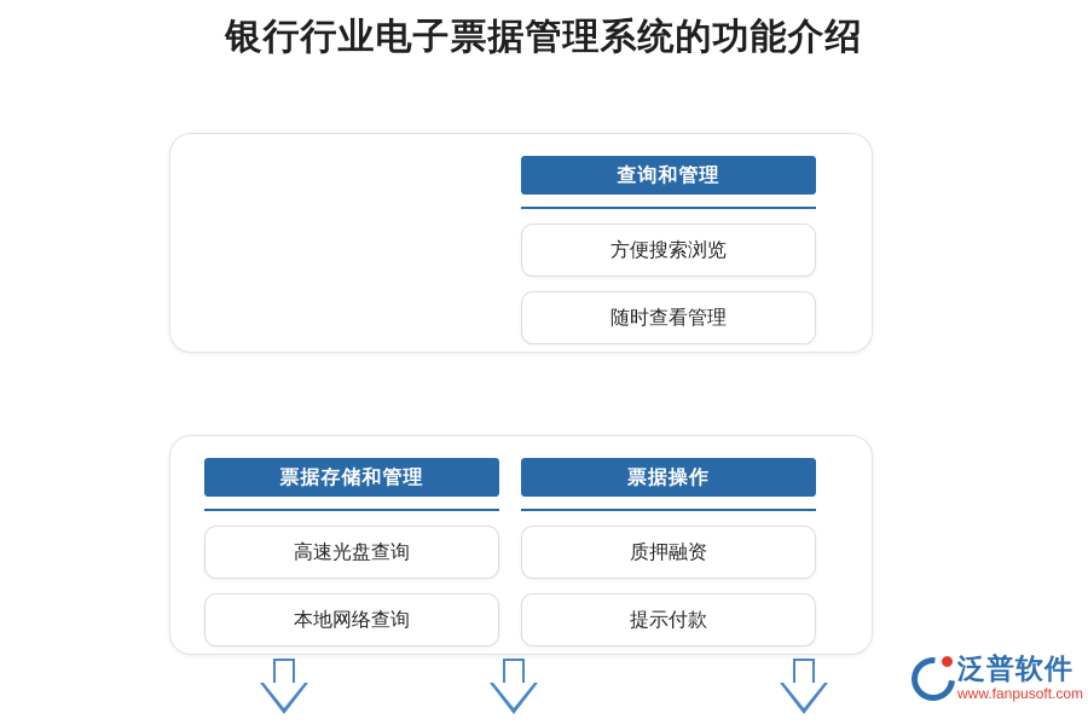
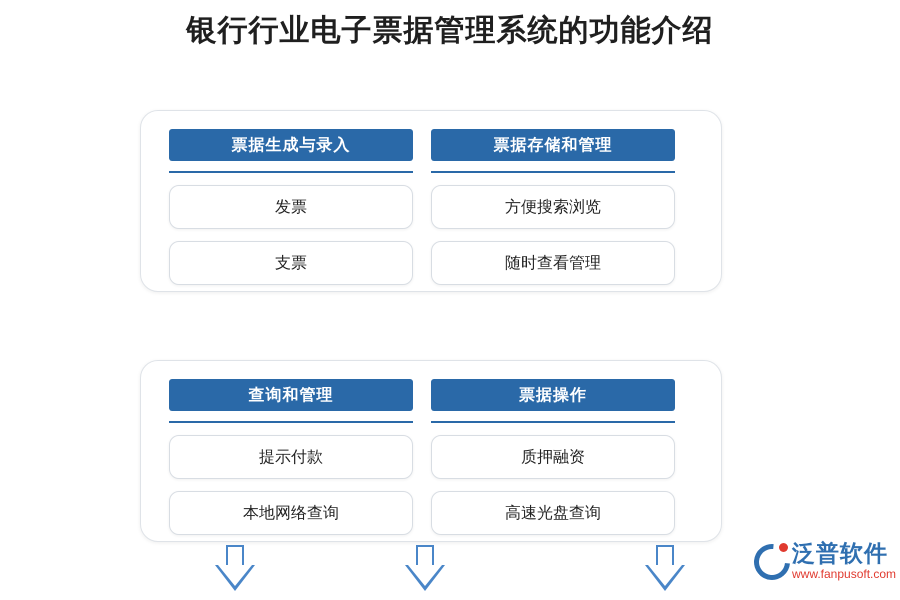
  银行行业电子票据管理系统的功能介绍
+ 票据生成与录入
+ 发票
+ 支票
- 查询和管理
+ 票据存储和管理
  方便搜索浏览
  随时查看管理
- 票据存储和管理
+ 查询和管理
- 高速光盘查询
+ 提示付款
  本地网络查询
  票据操作
  质押融资
- 提示付款
+ 高速光盘查询
  泛普软件
  www.fanpusoft.com
